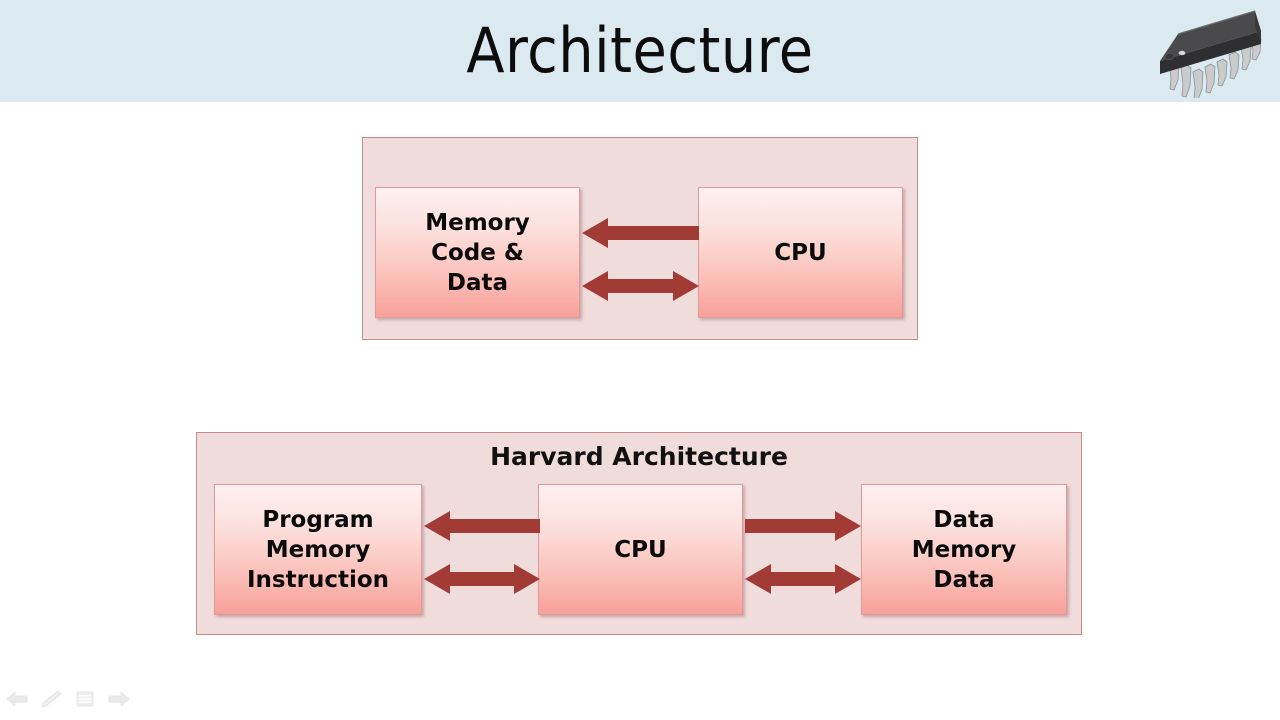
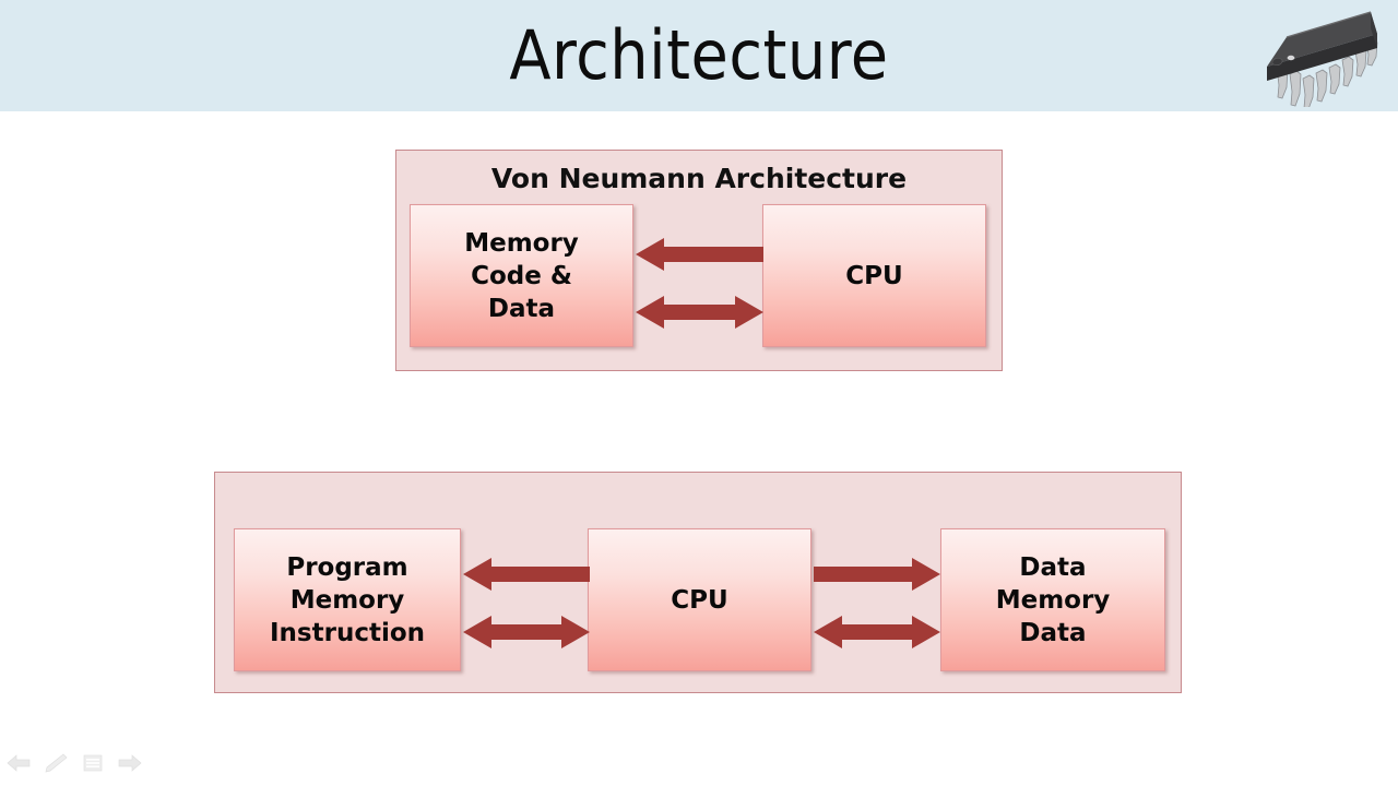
  Architecture
+ Von Neumann Architecture
  Memory
  Code &
  Data
  CPU
- Harvard Architecture
  Program
  Memory
  Instruction
  CPU
  Data
  Memory
  Data
